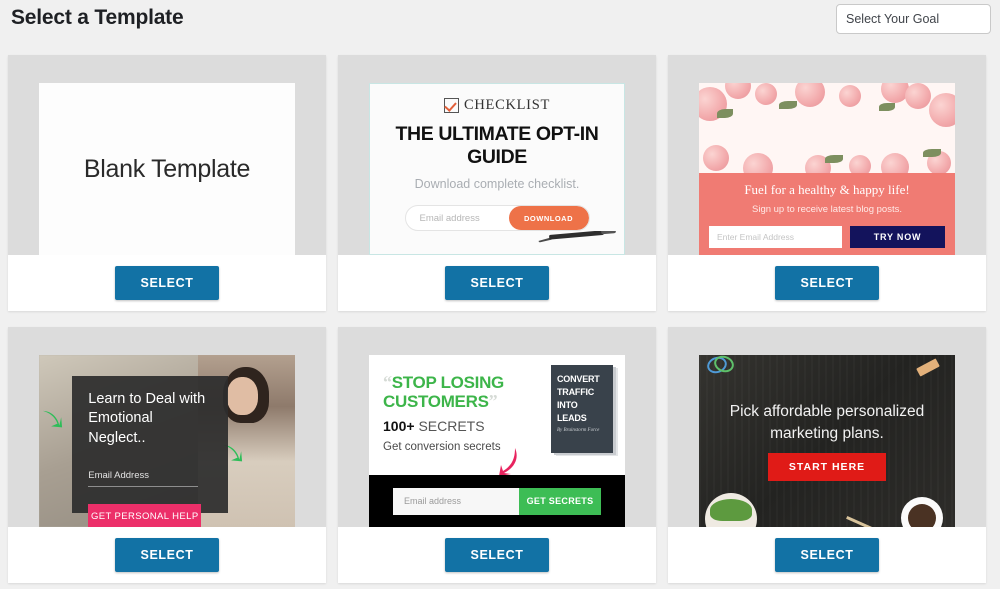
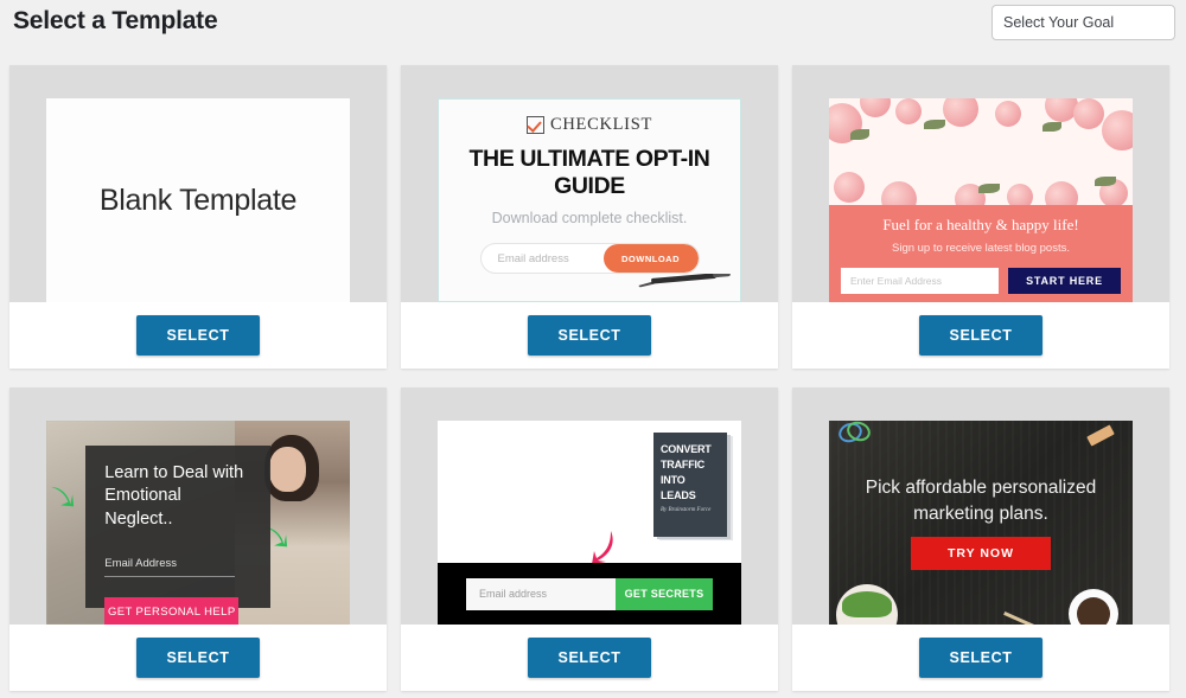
  Select a Template
  Select Your Goal
  Blank Template
  SELECT
  CHECKLIST
  THE ULTIMATE OPT-IN GUIDE
  Download complete checklist.
  Email address
  DOWNLOAD
  SELECT
  Fuel for a healthy & happy life!
  Sign up to receive latest blog posts.
  Enter Email Address
- TRY NOW
+ START HERE
  SELECT
  Learn to Deal with Emotional Neglect..
  Email Address
  GET PERSONAL HELP
  SELECT
- “STOP LOSING
- CUSTOMERS”
- 100+ SECRETS
- Get conversion secrets
  CONVERT
  TRAFFIC
  INTO
  LEADS
  Email address
  GET SECRETS
  SELECT
  Pick affordable personalized marketing plans.
- START HERE
+ TRY NOW
  SELECT
